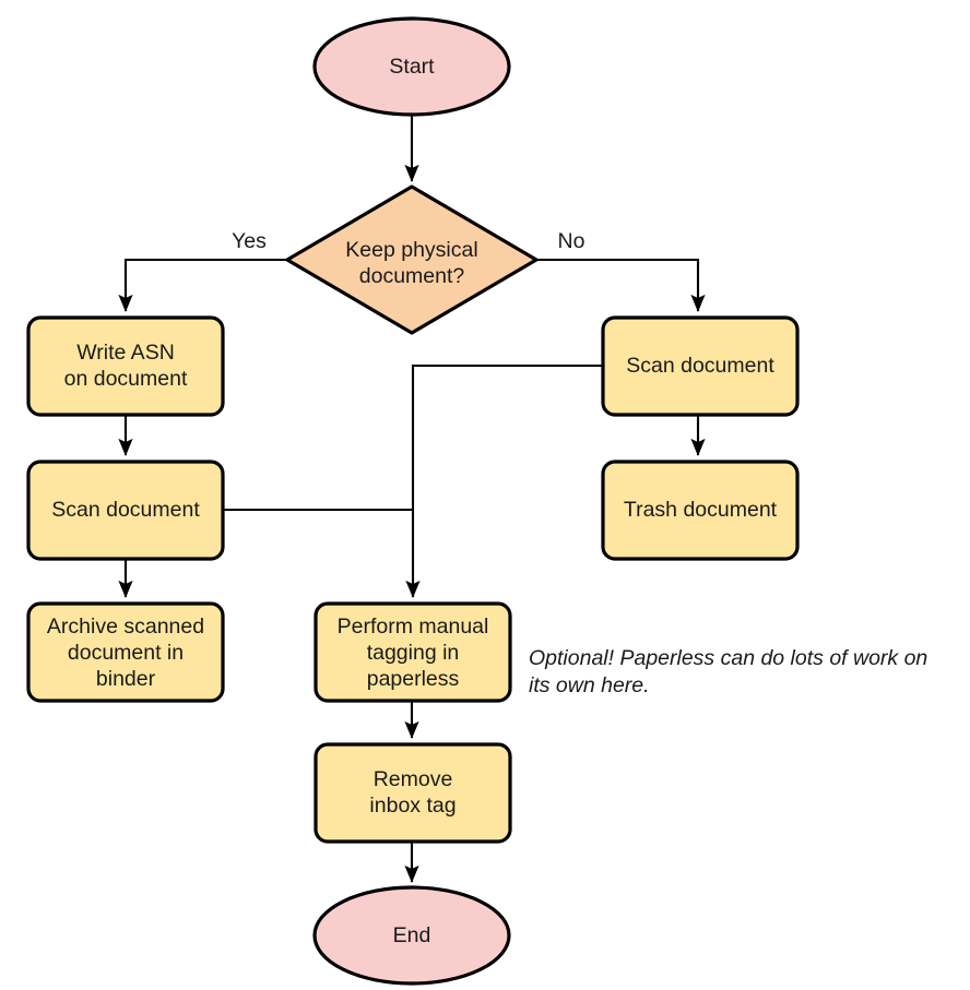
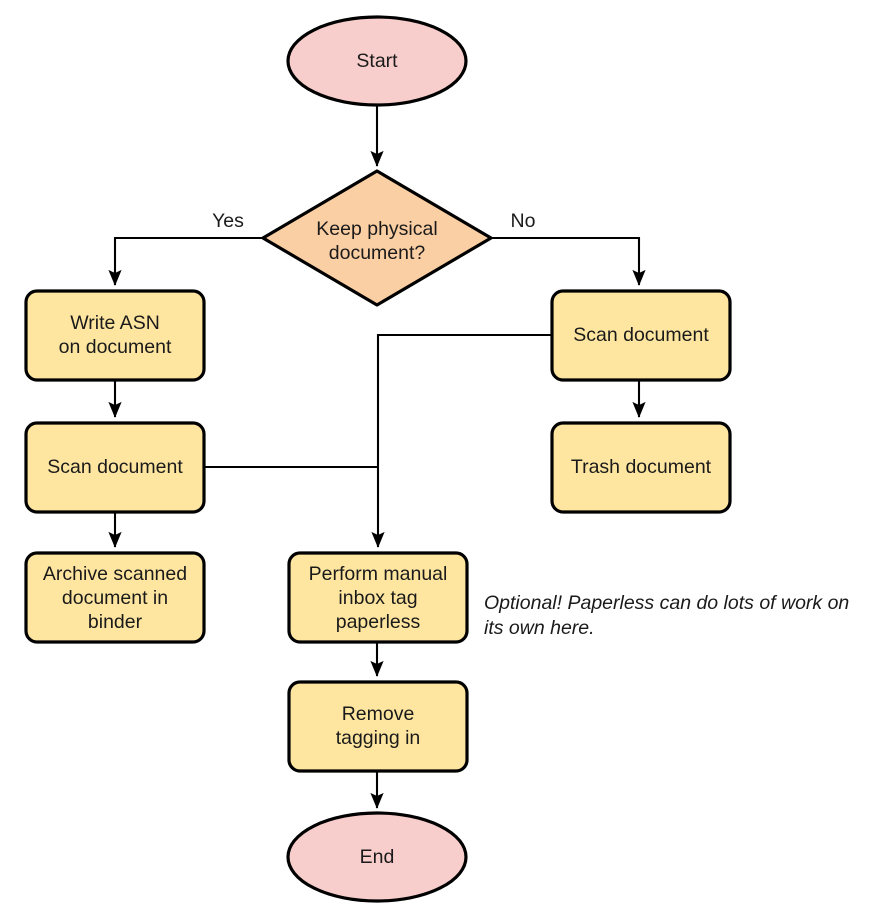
  Yes
  No
  Start
  Keep physical
  document?
  Write ASN
  on document
  Scan document
  Archive scanned
  document in
  binder
  Scan document
  Trash document
  Perform manual
- tagging in
+ inbox tag
  paperless
  Remove
- inbox tag
+ tagging in
  End
  Optional! Paperless can do lots of work on
  its own here.
